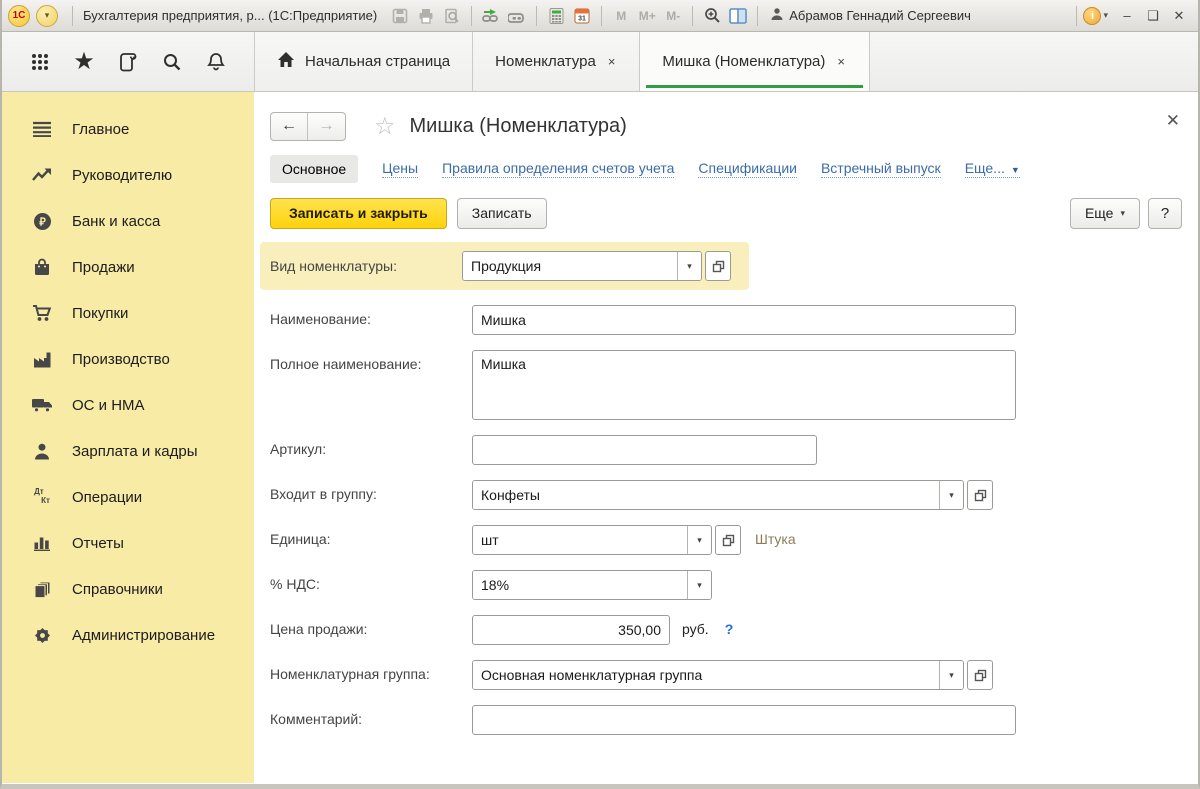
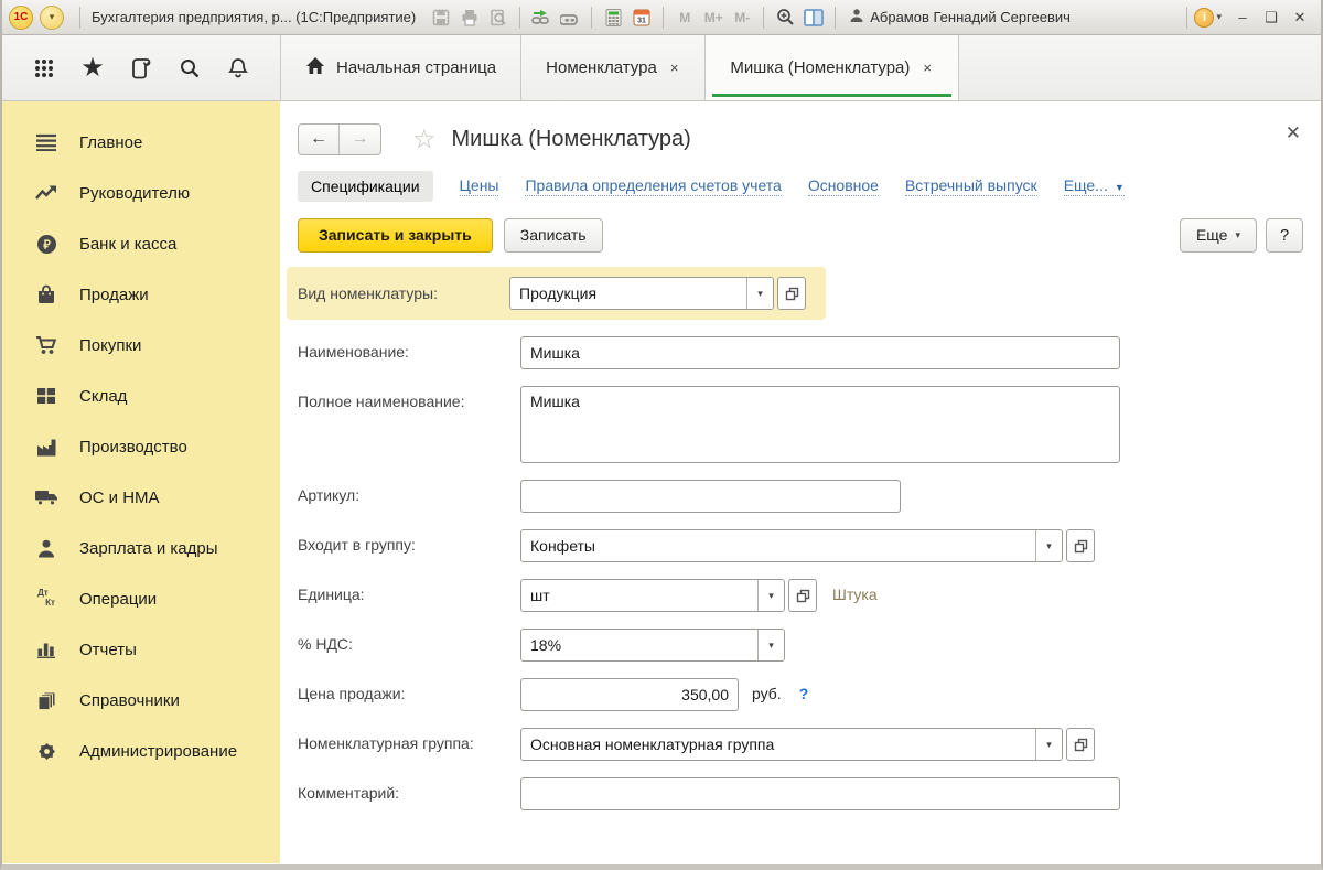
  1С
  ▾
  Бухгалтерия предприятия, р... (1С:Предприятие)
  M
  M+
  M-
  Абрамов Геннадий Сергеевич
  i
  ▾
  –
  ❑
  ✕
  ★
  Начальная страница
  Номенклатура
  ×
  Мишка (Номенклатура)
  ×
  Главное
  Руководителю
  ₽
  Банк и касса
  Продажи
  Покупки
+ Склад
  Производство
  ОС и НМА
  Зарплата и кадры
  Дт
  Кт
  Операции
  Отчеты
  Справочники
  Администрирование
  ✕
  ←
  →
  ☆
  Мишка (Номенклатура)
- Основное
+ Спецификации
  Цены
  Правила определения счетов учета
- Спецификации
+ Основное
  Встречный выпуск
  Еще... ▼
  Записать и закрыть
  Записать
  Еще
  ▾
  ?
  Вид номенклатуры:
  Продукция
  ▾
  Наименование:
  Мишка
  Полное наименование:
  Мишка
  Артикул:
  Входит в группу:
  Конфеты
  ▾
  Единица:
  шт
  ▾
  Штука
  % НДС:
  18%
  ▾
  Цена продажи:
  350,00
  руб.
  ?
  Номенклатурная группа:
  Основная номенклатурная группа
  ▾
  Комментарий:
